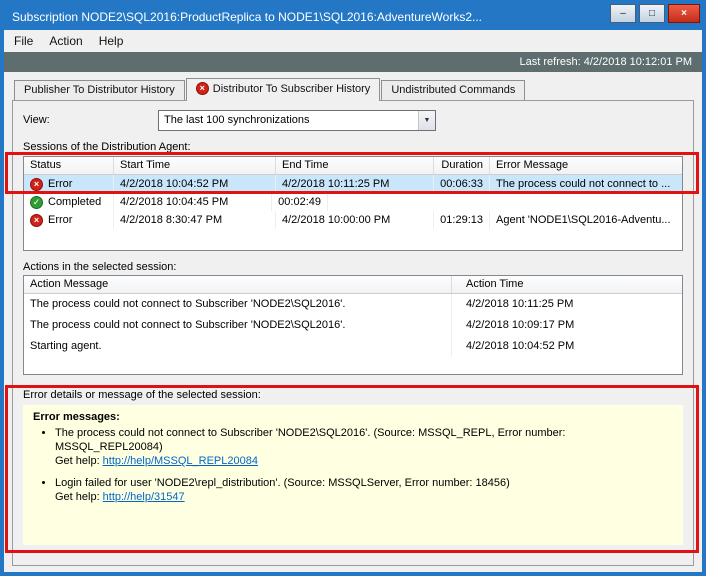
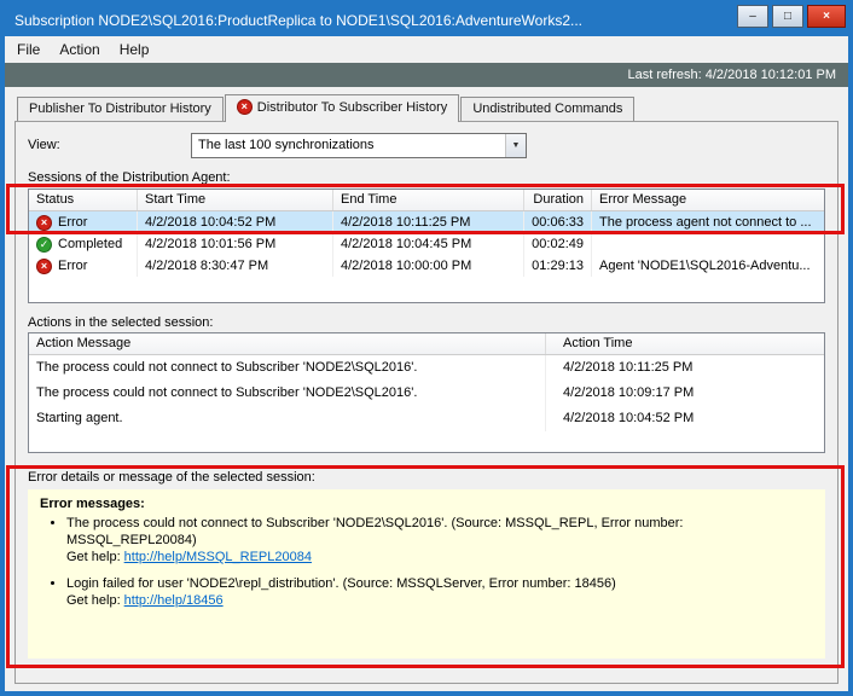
  Subscription NODE2\SQL2016:ProductReplica to NODE1\SQL2016:AdventureWorks2...
  –
  □
  ×
  File
  Action
  Help
  Last refresh: 4/2/2018 10:12:01 PM
  Publisher To Distributor History
  ×
  Distributor To Subscriber History
  Undistributed Commands
  View:
  The last 100 synchronizations
  Sessions of the Distribution Agent:
  Status
  Start Time
  End Time
  Duration
  Error Message
  ×
  Error
  4/2/2018 10:04:52 PM
  4/2/2018 10:11:25 PM
  00:06:33
- The process could not connect to ...
+ The process agent not connect to ...
  ✓
  Completed
+ 4/2/2018 10:01:56 PM
  4/2/2018 10:04:45 PM
  00:02:49
  ×
  Error
  4/2/2018 8:30:47 PM
  4/2/2018 10:00:00 PM
  01:29:13
  Agent 'NODE1\SQL2016-Adventu...
  Actions in the selected session:
  Action Message
  Action Time
  The process could not connect to Subscriber 'NODE2\SQL2016'.
  4/2/2018 10:11:25 PM
  The process could not connect to Subscriber 'NODE2\SQL2016'.
  4/2/2018 10:09:17 PM
  Starting agent.
  4/2/2018 10:04:52 PM
  Error details or message of the selected session:
  Error messages:
  The process could not connect to Subscriber 'NODE2\SQL2016'. (Source: MSSQL_REPL, Error number: MSSQL_REPL20084)
  Get help: http://help/MSSQL_REPL20084
  Login failed for user 'NODE2\repl_distribution'. (Source: MSSQLServer, Error number: 18456)
- Get help: http://help/31547
+ Get help: http://help/18456
